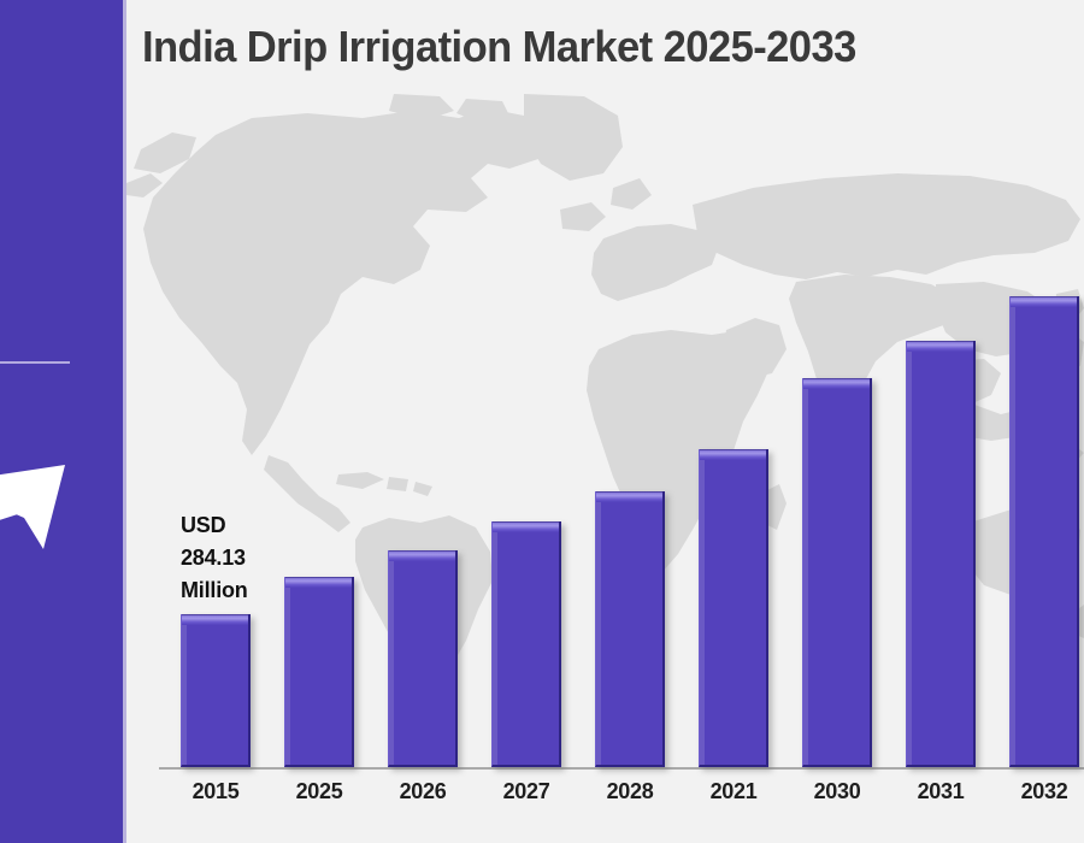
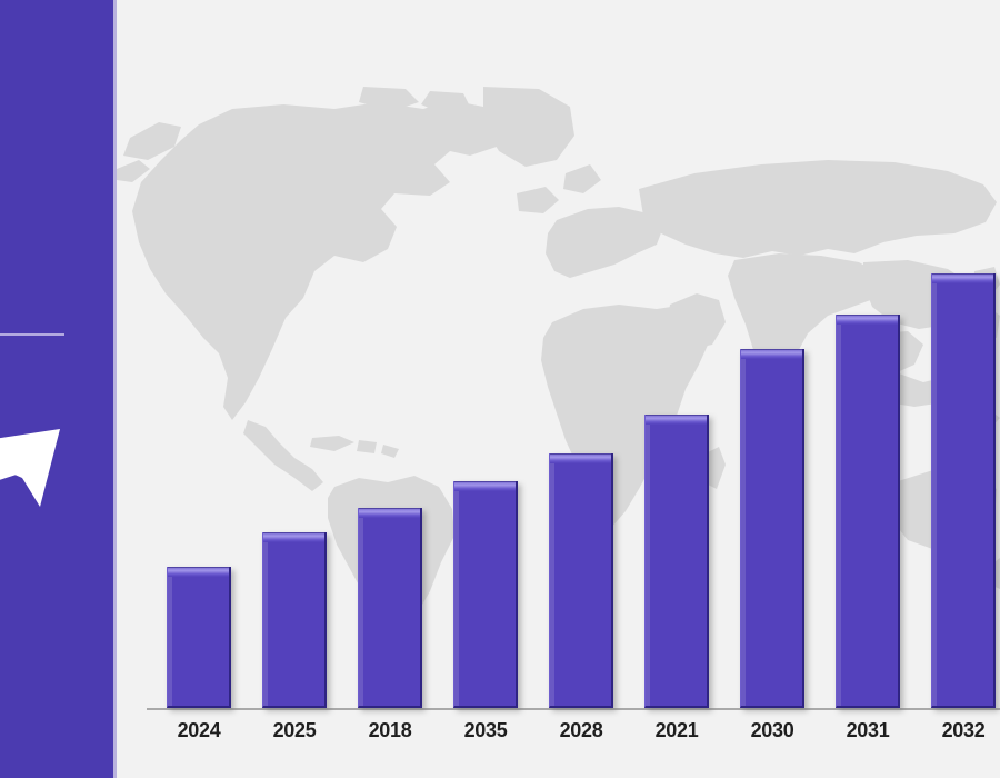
- India Drip Irrigation Market 2025-2033
- 2015
+ 2024
  2025
- 2026
+ 2018
- 2027
+ 2035
  2028
  2021
  2030
  2031
  2032
- USD
- 284.13
- Million
